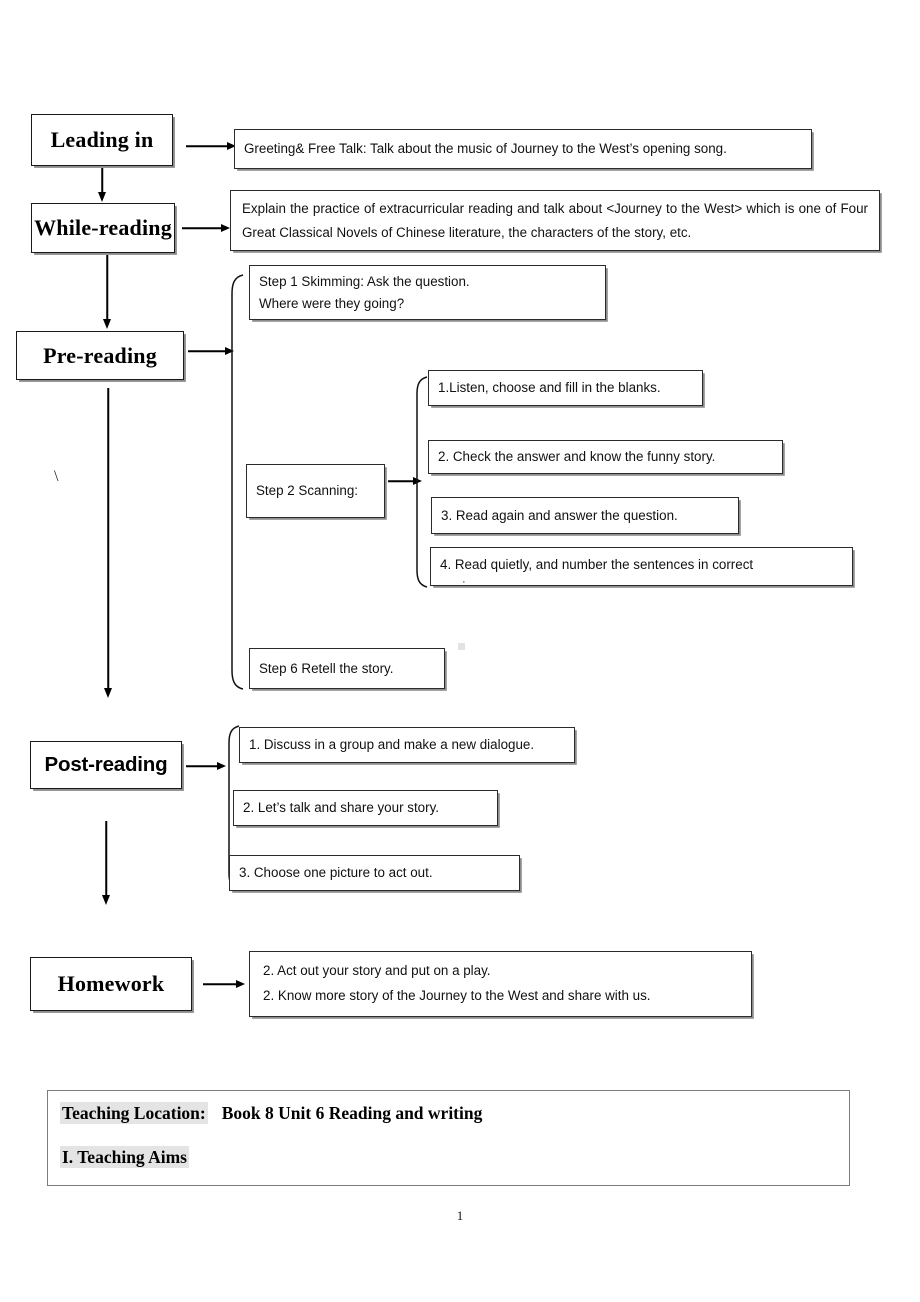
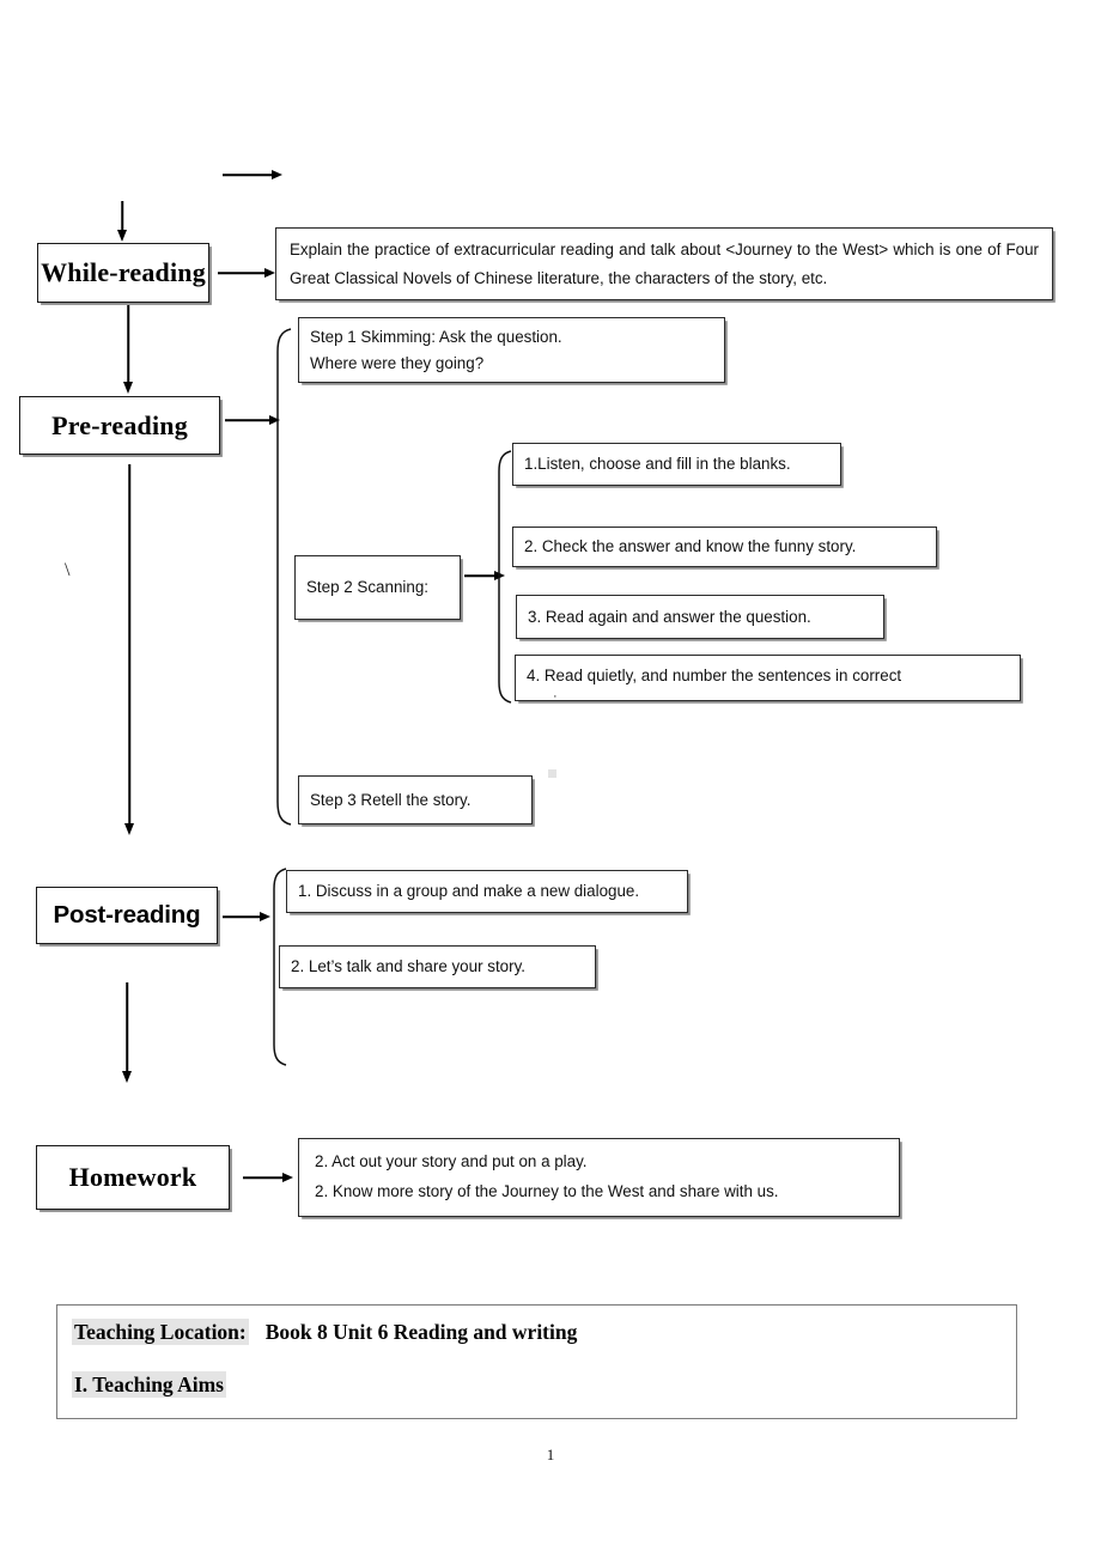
- Leading in
- Greeting& Free Talk: Talk about the music of Journey to the West’s opening song.
  While-reading
  Explain the practice of extracurricular reading and talk about <Journey to the West> which is one of Four Great Classical Novels of Chinese literature, the characters of the story, etc.
  Pre-reading
  Step 1 Skimming: Ask the question.
  Where were they going?
  Step 2 Scanning:
  1.Listen, choose and fill in the blanks.
  2. Check the answer and know the funny story.
  3. Read again and answer the question.
  4. Read quietly, and number the sentences in correct
  ·
- Step 6 Retell the story.
+ Step 3 Retell the story.
  \
  Post-reading
  1. Discuss in a group and make a new dialogue.
  2. Let’s talk and share your story.
- 3. Choose one picture to act out.
  Homework
  2. Act out your story and put on a play.
  2. Know more story of the Journey to the West and share with us.
  Teaching Location: Book 8 Unit 6 Reading and writing
  I. Teaching Aims
  1
